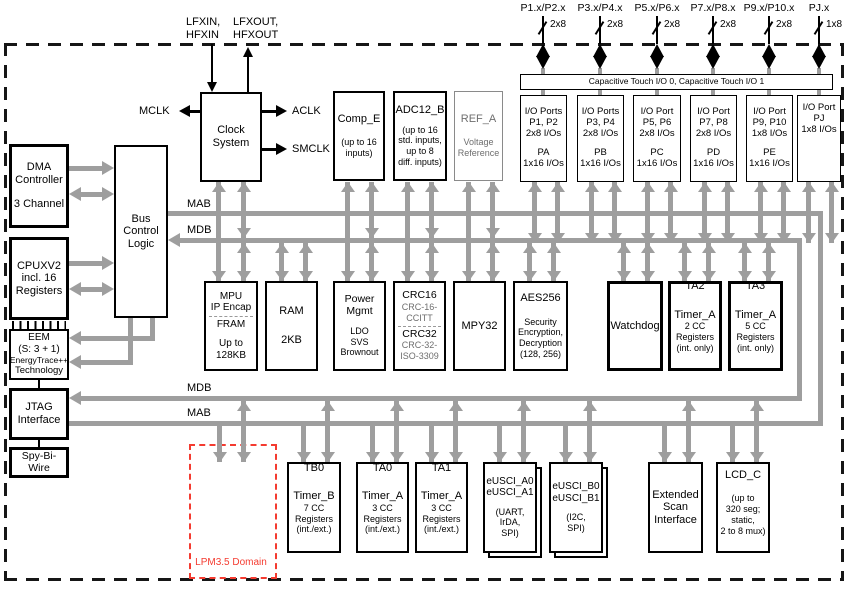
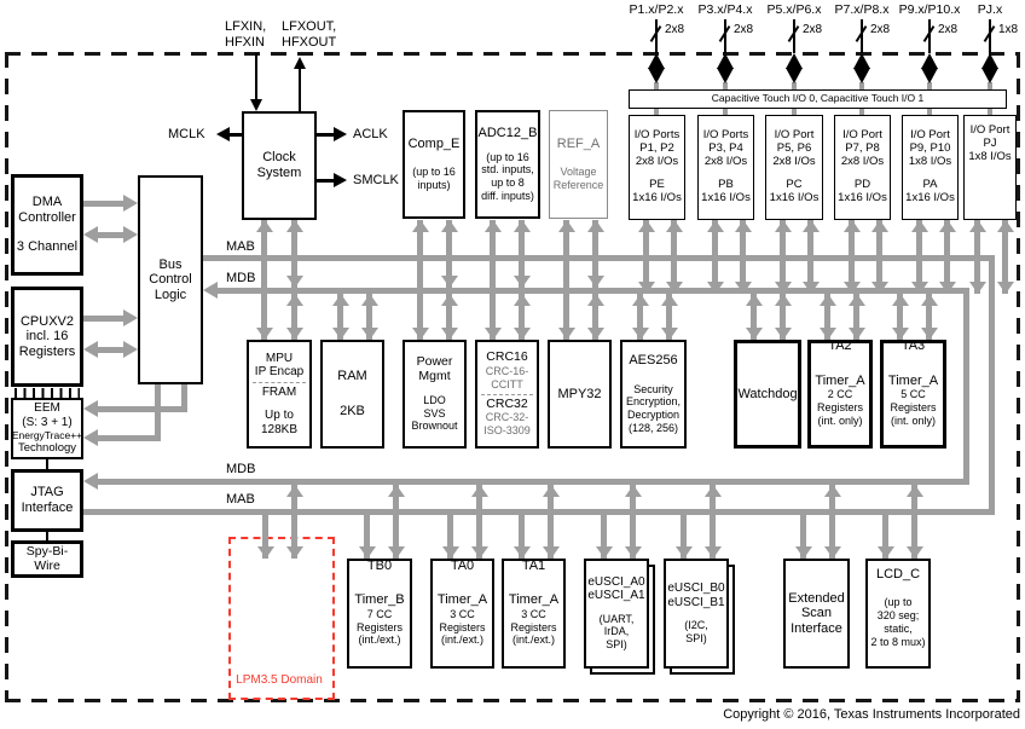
  MAB
  MDB
  MDB
  MAB
  P1.x/P2.x
  2x8
  P3.x/P4.x
  2x8
  P5.x/P6.x
  2x8
  P7.x/P8.x
  2x8
  P9.x/P10.x
  2x8
  PJ.x
  1x8
  LFXIN,
  HFXIN
  LFXOUT,
  HFXOUT
  MCLK
  ACLK
  SMCLK
  DMA
  Controller
  3 Channel
  Bus
  Control
  Logic
  CPUXV2
  incl. 16
  Registers
  EEM
  (S: 3 + 1)
  EnergyTrace++
  Technology
  JTAG
  Interface
  Spy-Bi-
  Wire
  Clock
  System
  Comp_E
  (up to 16
  inputs)
  ADC12_B
  (up to 16
  std. inputs,
  up to 8
  diff. inputs)
  REF_A
  Voltage
  Reference
  Capacitive Touch I/O 0, Capacitive Touch I/O 1
  I/O Ports
  P1, P2
  2x8 I/Os
- PA
+ PE
  1x16 I/Os
  I/O Ports
  P3, P4
  2x8 I/Os
  PB
  1x16 I/Os
  I/O Port
  P5, P6
  2x8 I/Os
  PC
  1x16 I/Os
  I/O Port
  P7, P8
  2x8 I/Os
  PD
  1x16 I/Os
  I/O Port
  P9, P10
  1x8 I/Os
- PE
+ PA
  1x16 I/Os
  I/O Port
  PJ
  1x8 I/Os
  MPU
  IP Encap
  FRAM
  Up to
  128KB
  RAM
  2KB
  Power
  Mgmt
  LDO
  SVS
  Brownout
  CRC16
  CRC-16-
  CCITT
  CRC32
  CRC-32-
  ISO-3309
  MPY32
  AES256
  Security
  Encryption,
  Decryption
  (128, 256)
  Watchdog
  TA2
  Timer_A
  2 CC
  Registers
  (int. only)
  TA3
  Timer_A
  5 CC
  Registers
  (int. only)
  LPM3.5 Domain
  TB0
  Timer_B
  7 CC
  Registers
  (int./ext.)
  TA0
  Timer_A
  3 CC
  Registers
  (int./ext.)
  TA1
  Timer_A
  3 CC
  Registers
  (int./ext.)
  eUSCI_A0
  eUSCI_A1
  (UART,
  IrDA,
  SPI)
  eUSCI_B0
  eUSCI_B1
  (I2C,
  SPI)
  Extended
  Scan
  Interface
  LCD_C
  (up to
  320 seg;
  static,
  2 to 8 mux)
+ Copyright © 2016, Texas Instruments Incorporated
